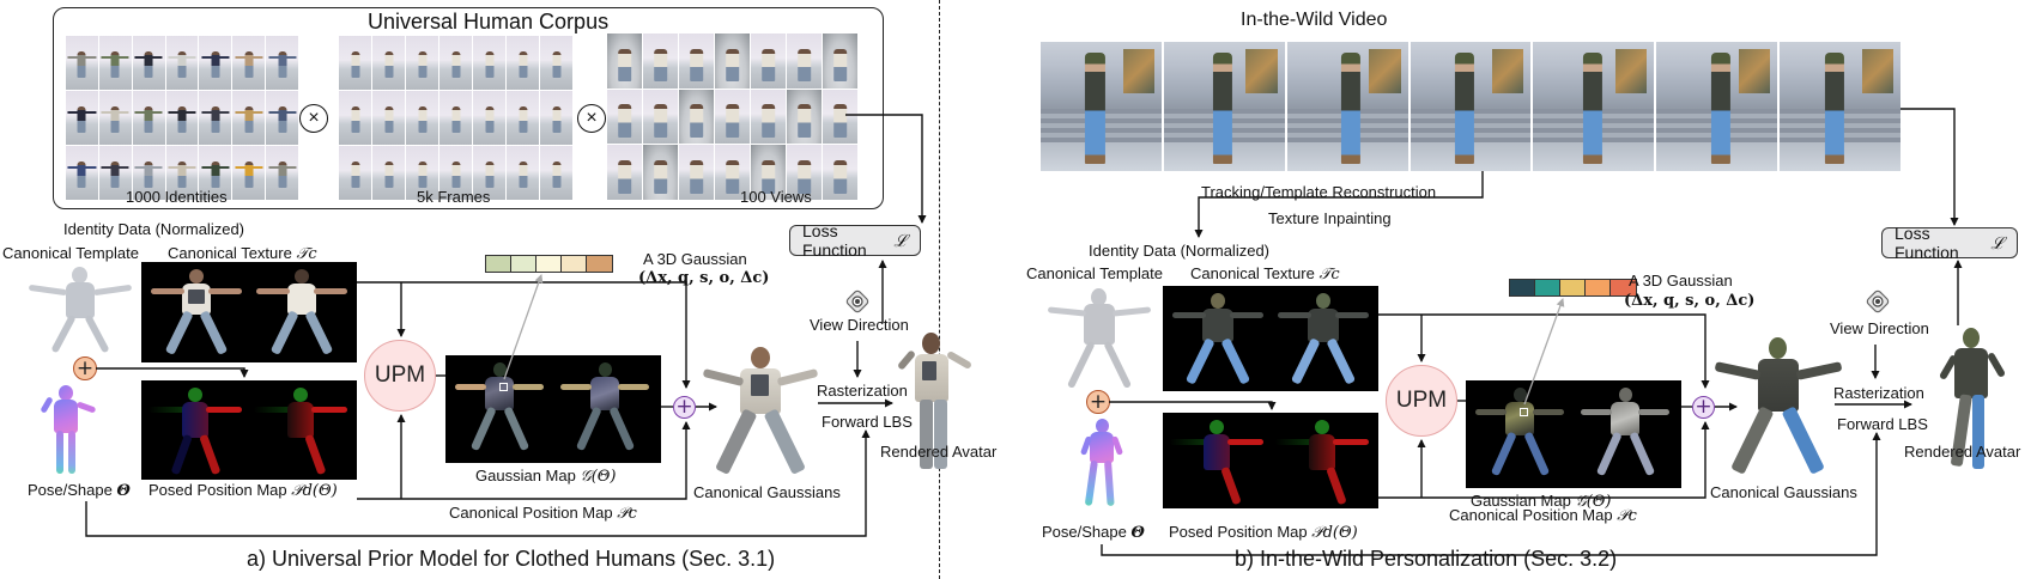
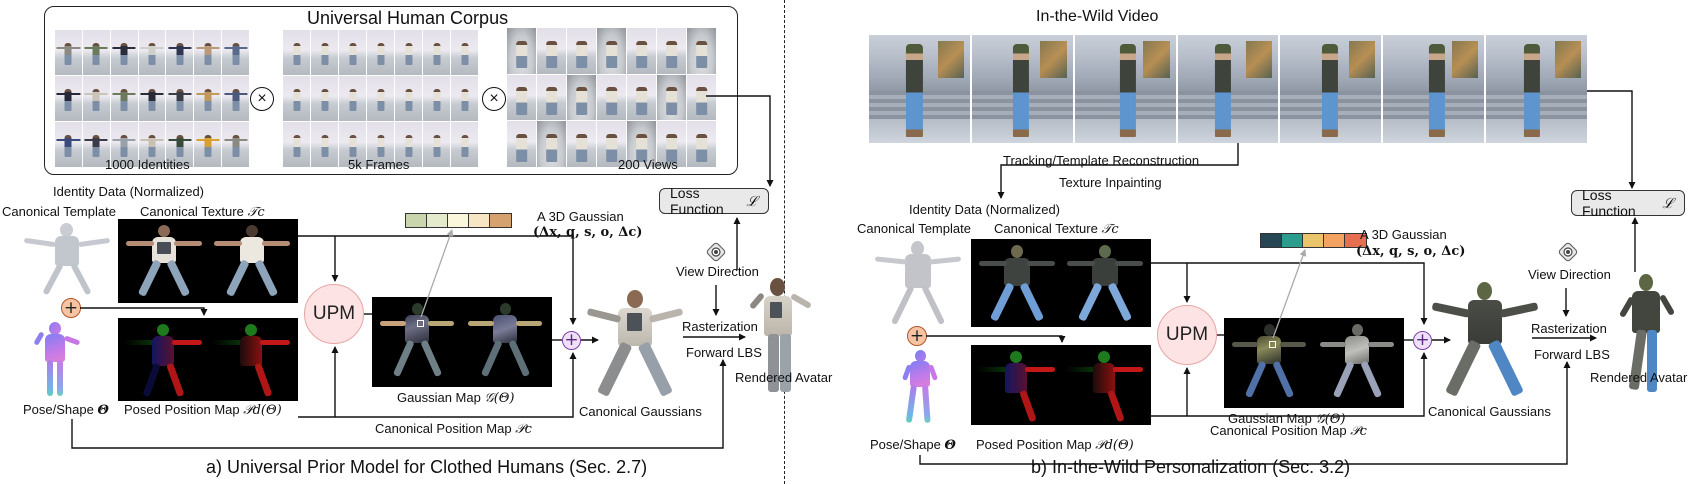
  Universal Human Corpus
  1000 Identities
  ×
  5k Frames
  ×
- 100 Views
+ 200 Views
  Identity Data (Normalized)
  Canonical Template
  Canonical Texture 𝒯c
  +
  Pose/Shape Θ
  Posed Position Map 𝒫d(Θ)
  UPM
  A 3D Gaussian
  (Δx, q, s, o, Δc)
  Gaussian Map 𝒢(Θ)
  Canonical Position Map 𝒫c
  +
  Canonical Gaussians
  View Direction
  Rasterization
  Forward LBS
  Rendered Avatar
  Loss Function
  ℒ
- a) Universal Prior Model for Clothed Humans (Sec. 3.1)
+ a) Universal Prior Model for Clothed Humans (Sec. 2.7)
  In-the-Wild Video
  Tracking/Template Reconstruction
  Texture Inpainting
  Identity Data (Normalized)
  Canonical Template
  Canonical Texture 𝒯c
  +
  Pose/Shape Θ
  Posed Position Map 𝒫d(Θ)
  UPM
  A 3D Gaussian
  (Δx, q, s, o, Δc)
  Gaussian Map 𝒢(Θ)
  Canonical Position Map 𝒫c
  +
  Canonical Gaussians
  View Direction
  Rasterization
  Forward LBS
  Rendered Avatar
  Loss Function
  ℒ
  b) In-the-Wild Personalization (Sec. 3.2)
